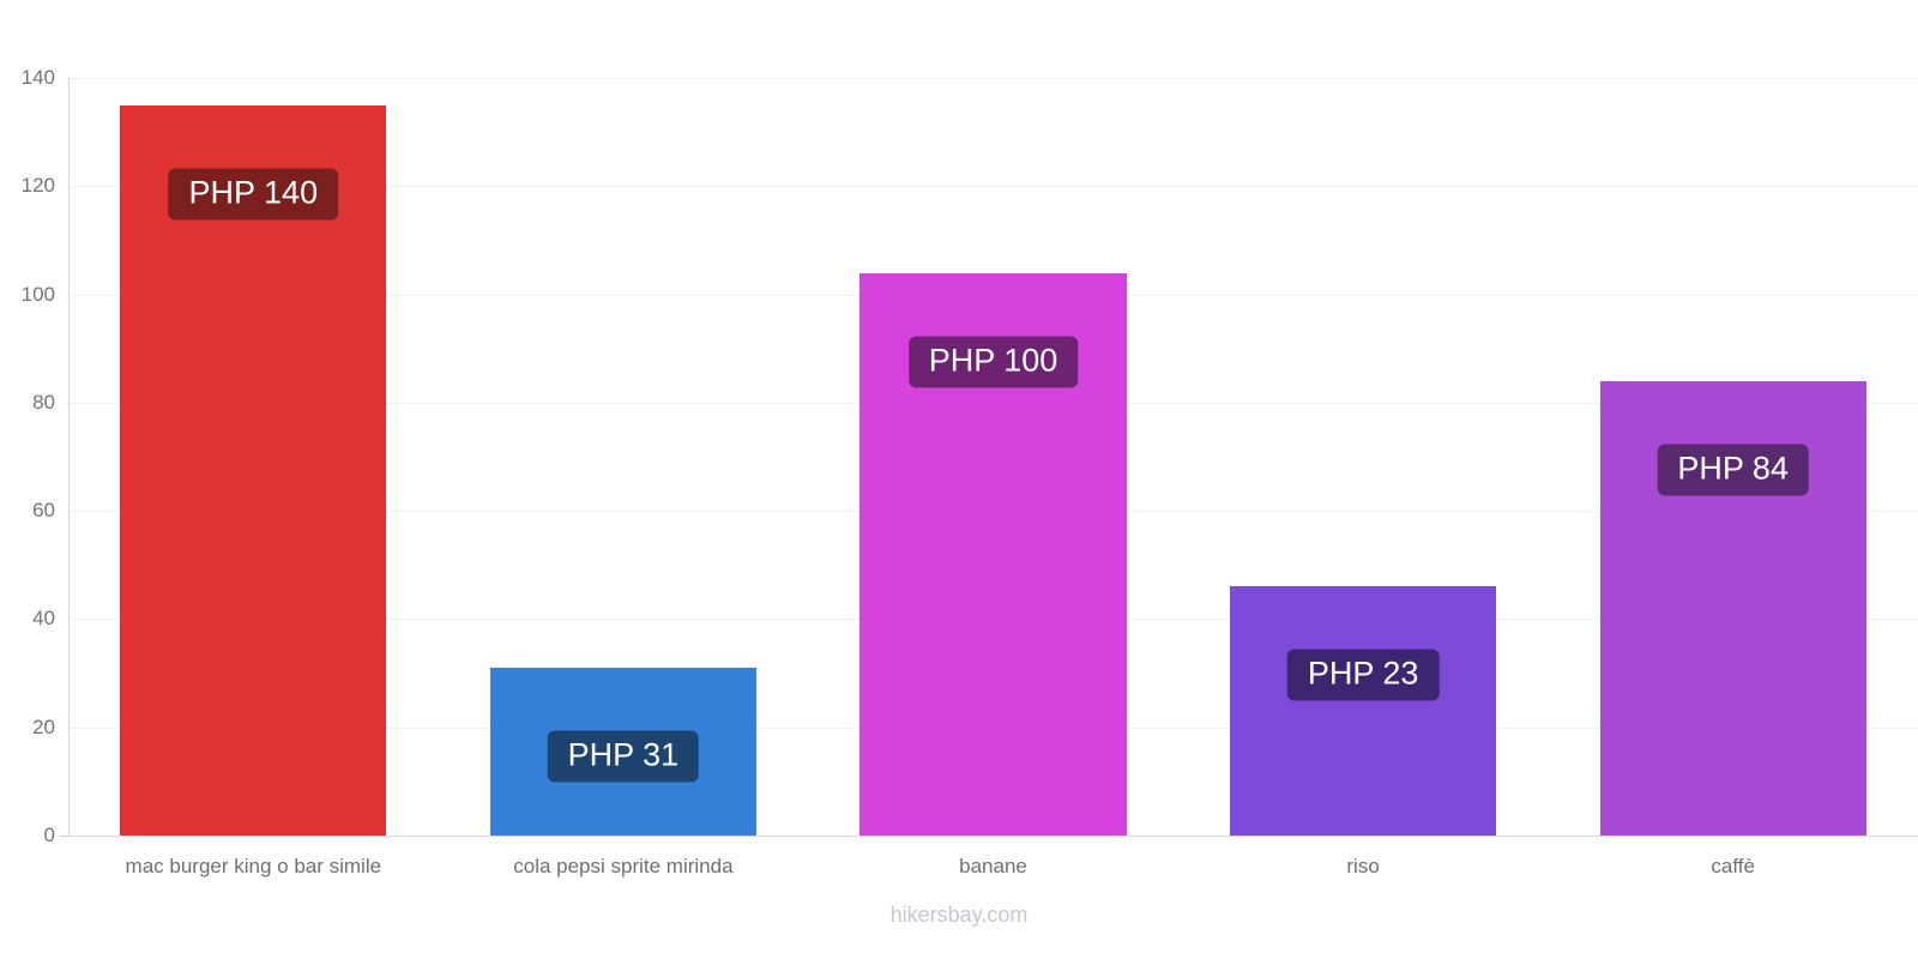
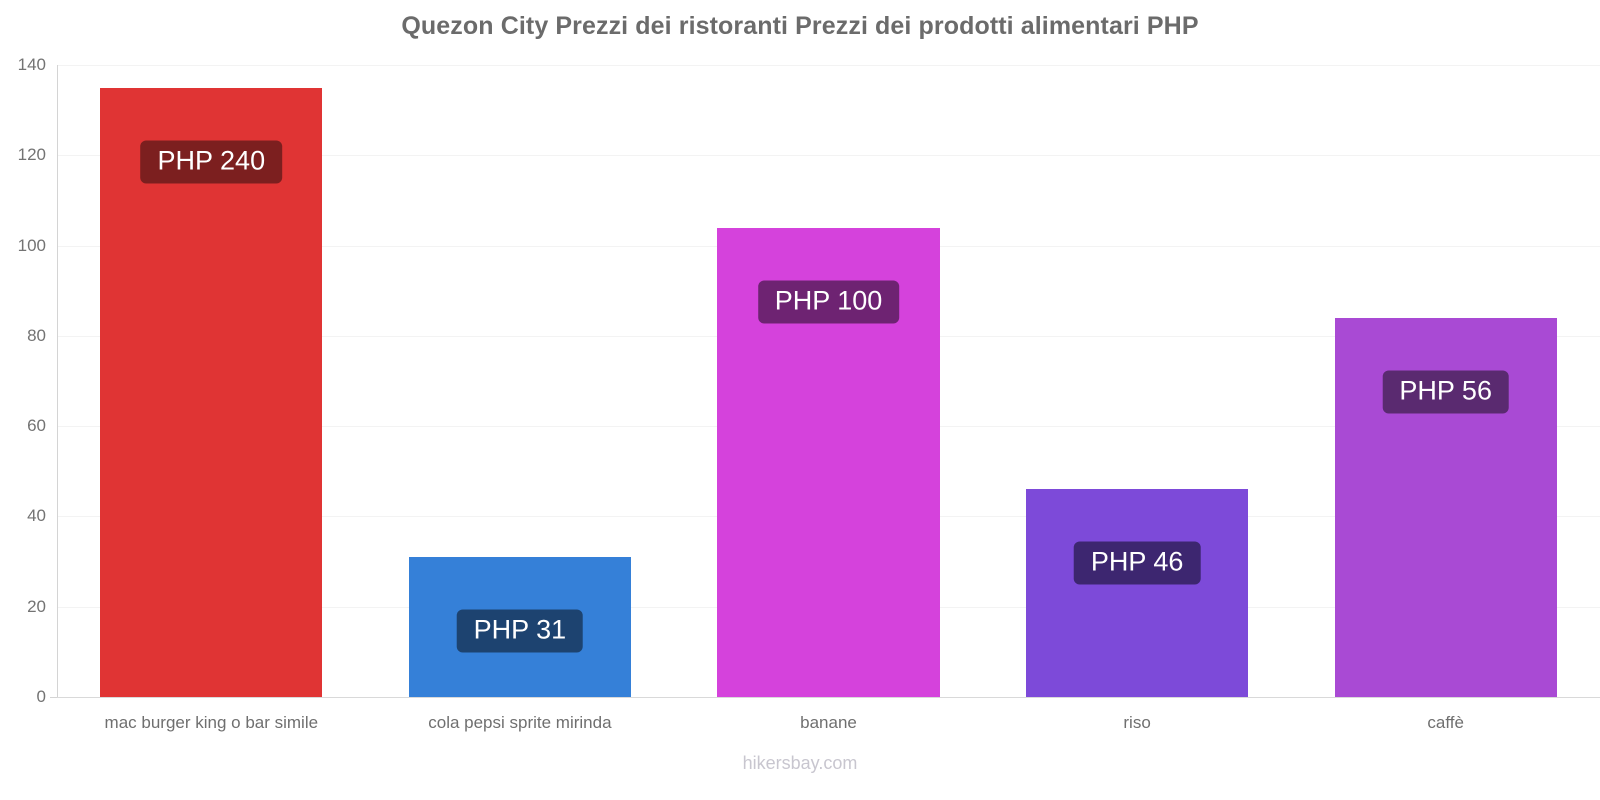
+ Quezon City Prezzi dei ristoranti Prezzi dei prodotti alimentari PHP
  hikersbay.com
  0
  20
  40
  60
  80
  100
  120
  140
- PHP 140
+ PHP 240
  mac burger king o bar simile
  PHP 31
  cola pepsi sprite mirinda
  PHP 100
  banane
- PHP 23
+ PHP 46
  riso
- PHP 84
+ PHP 56
  caffè
